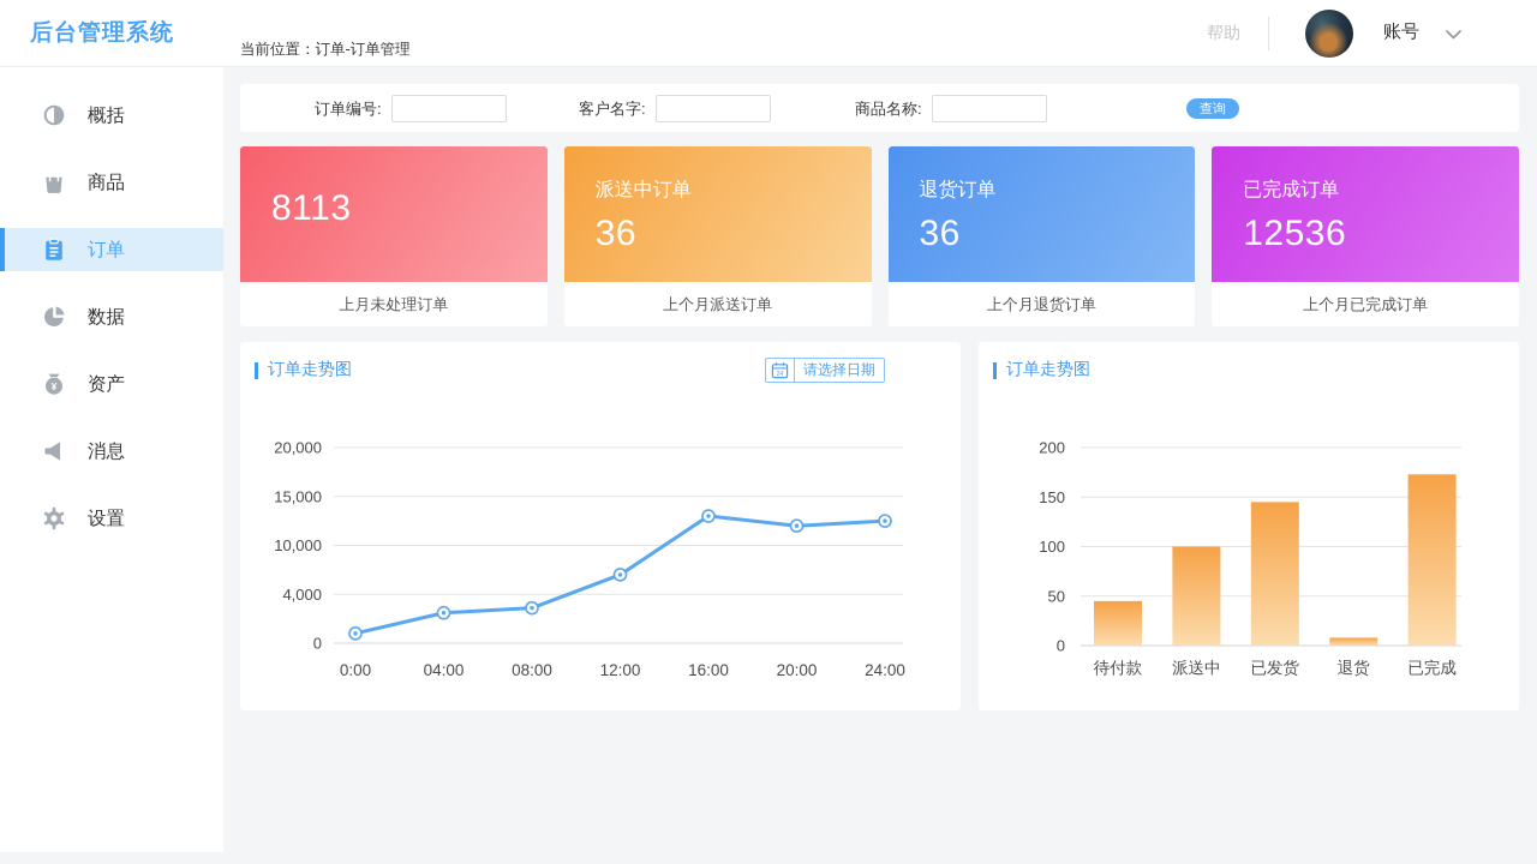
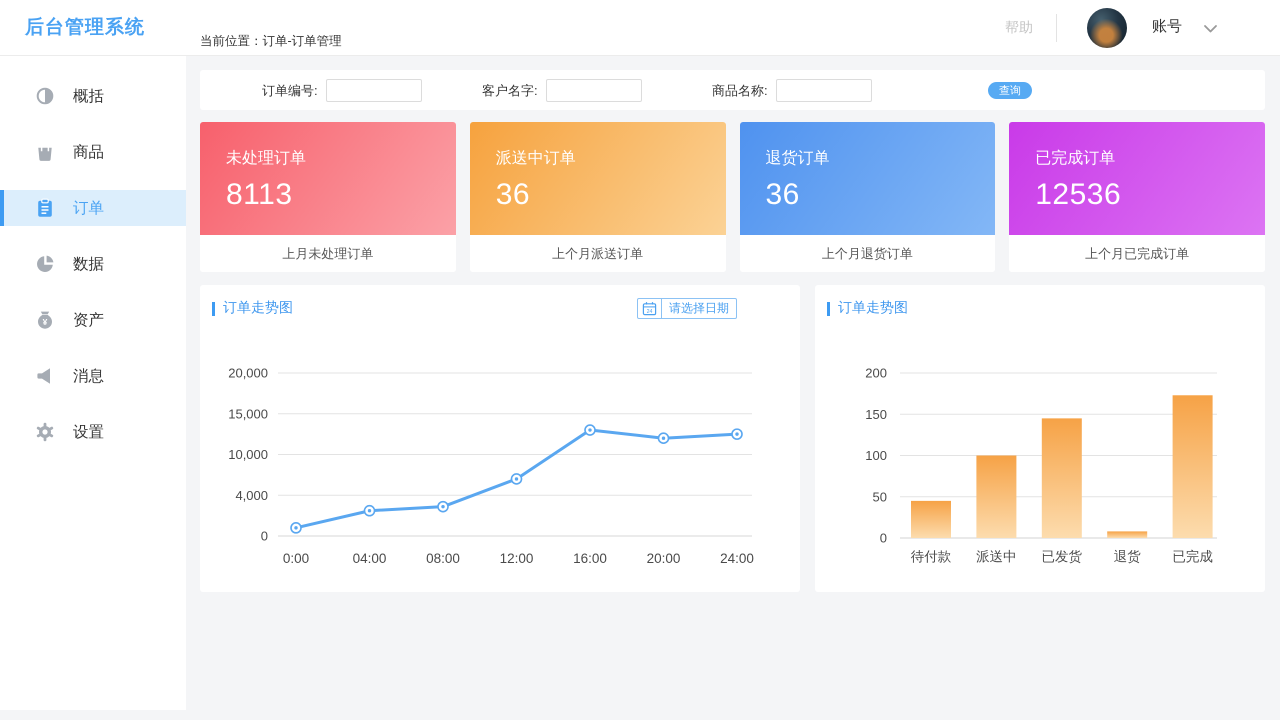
  后台管理系统
  当前位置：订单-订单管理
  帮助
  账号
  概括
  商品
  订单
  数据
  ¥
  资产
  消息
  设置
  订单编号:
  客户名字:
  商品名称:
  查询
+ 未处理订单
  8113
  上月未处理订单
  派送中订单
  36
  上个月派送订单
  退货订单
  36
  上个月退货订单
  已完成订单
  12536
  上个月已完成订单
  订单走势图
  请选择日期
  0
  4,000
  10,000
  15,000
  20,000
  0:00
  04:00
  08:00
  12:00
  16:00
  20:00
  24:00
  订单走势图
  0
  50
  100
  150
  200
  待付款
  派送中
  已发货
  退货
  已完成
